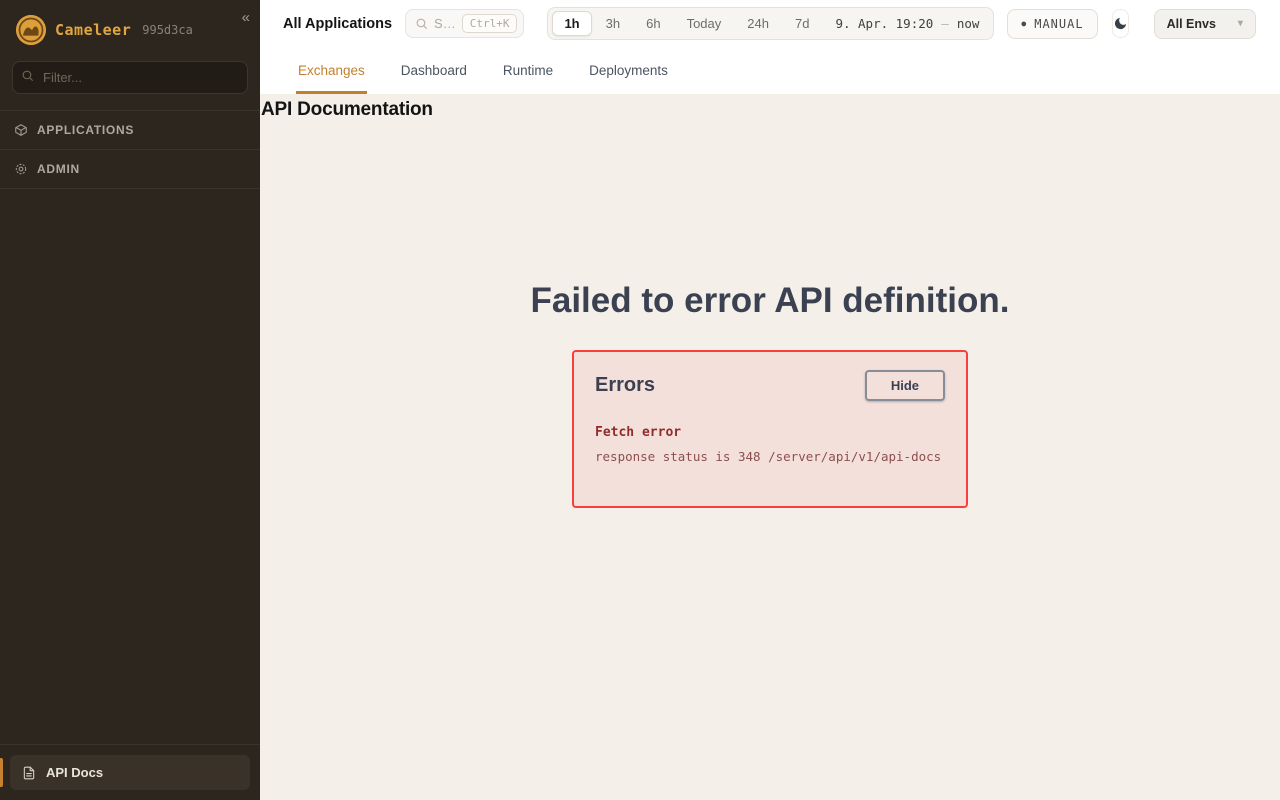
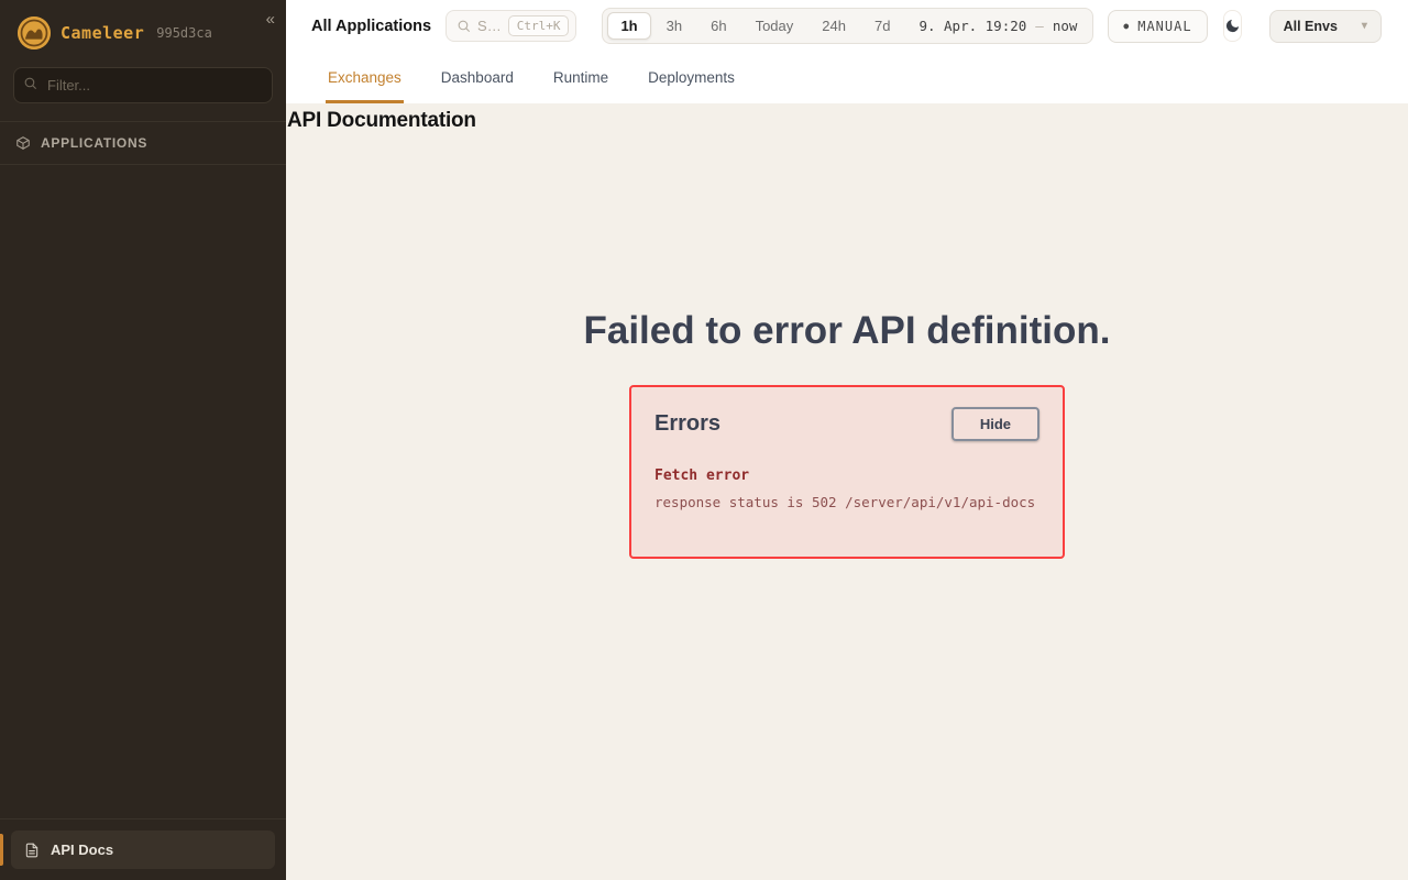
  Cameleer
  995d3ca
  «
  Filter...
  APPLICATIONS
- ADMIN
  API Docs
  All Applications
  S…
  Ctrl+K
  1h
  3h
  6h
  Today
  24h
  7d
  9. Apr. 19:20
  —
  now
  ●
  MANUAL
  All Envs
  ▾
  Exchanges
  Dashboard
  Runtime
  Deployments
  API Documentation
  Failed to error API definition.
  Errors
  Hide
  Fetch error
- response status is 348 /server/api/v1/api-docs
+ response status is 502 /server/api/v1/api-docs
